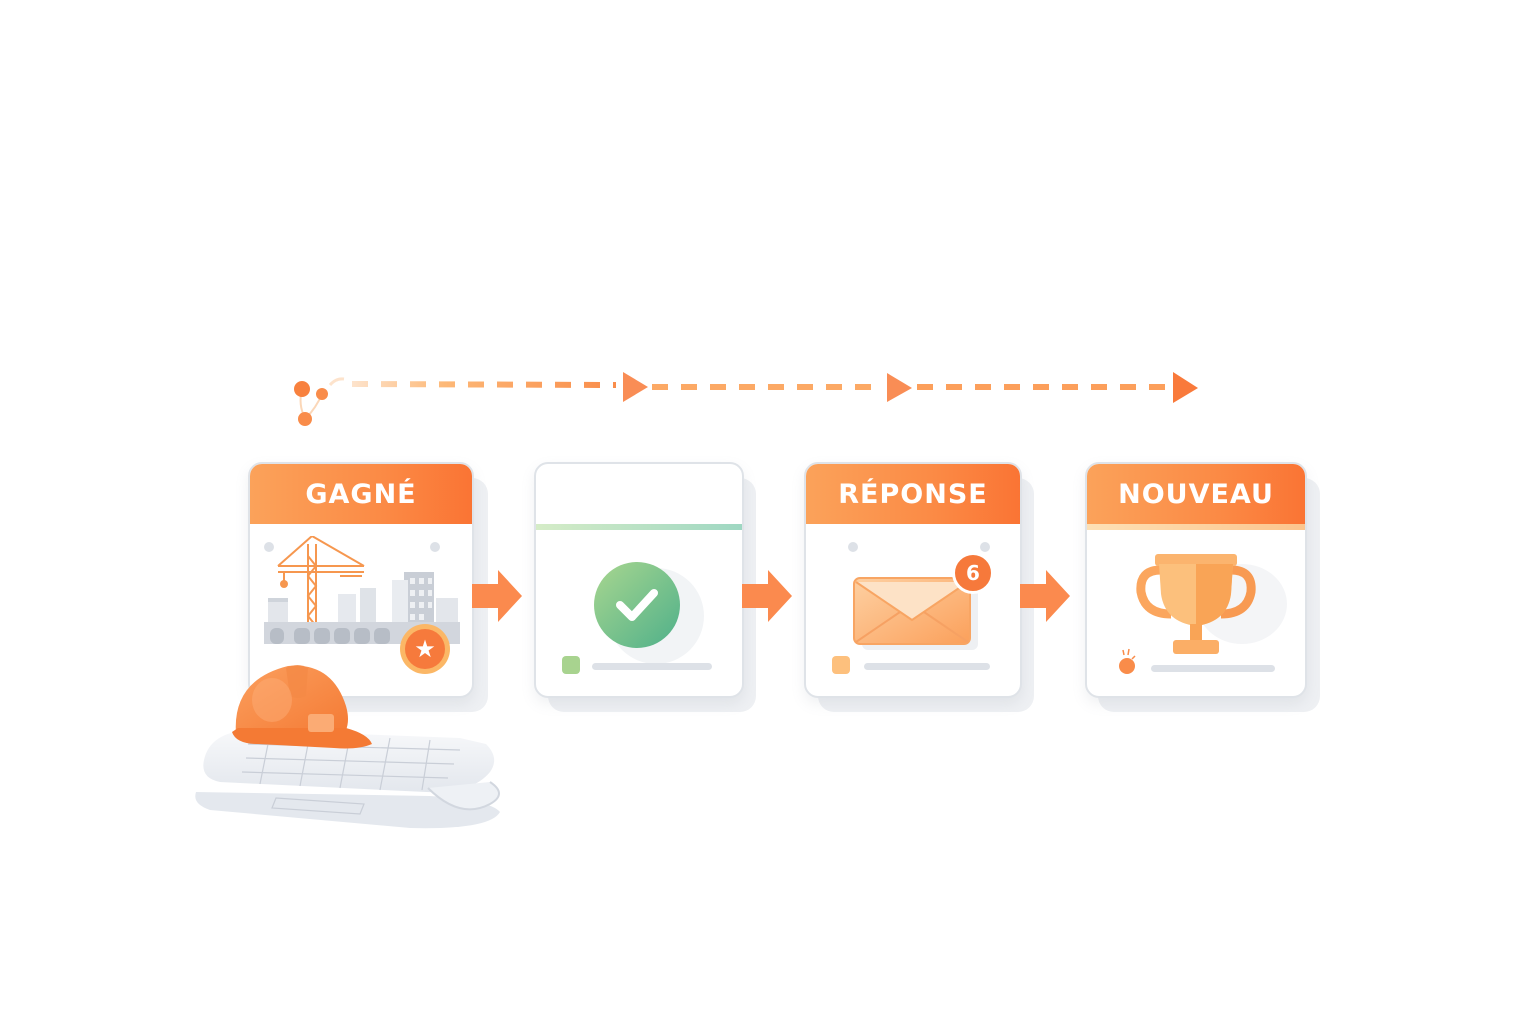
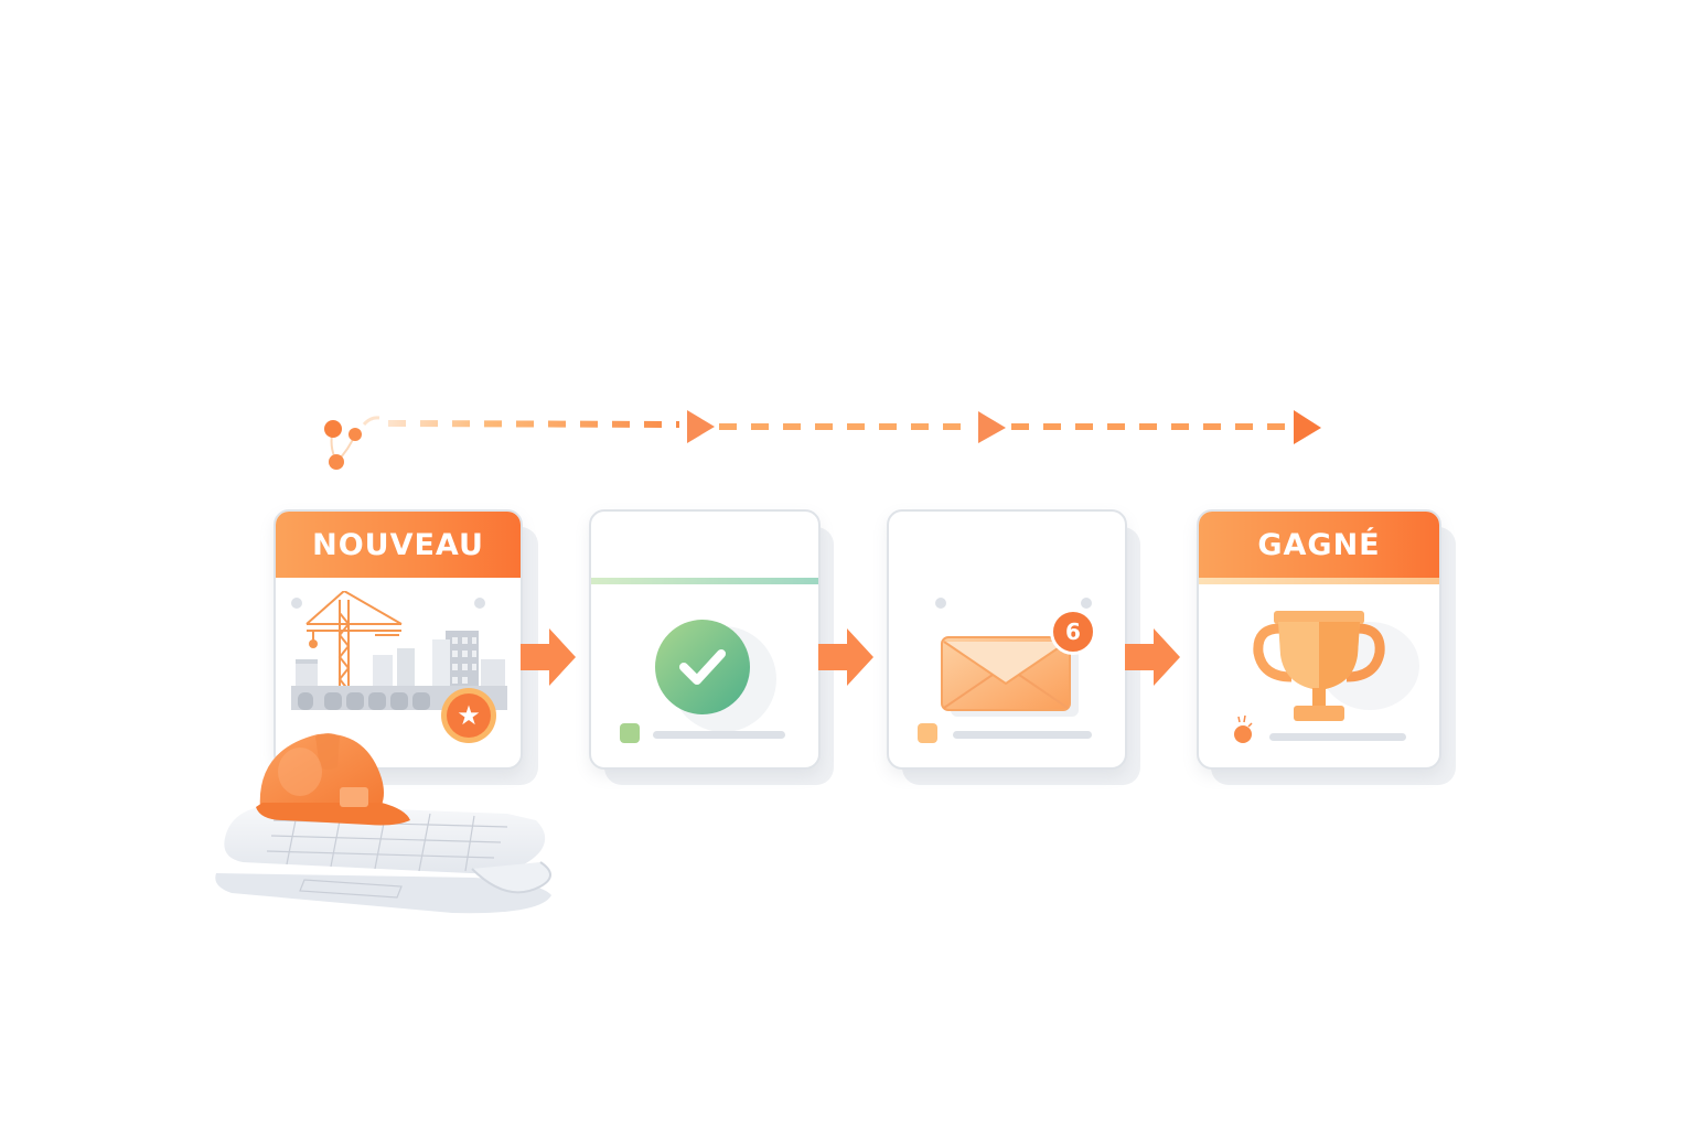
- GAGNÉ
+ NOUVEAU
  ★
- RÉPONSE
  6
- NOUVEAU
+ GAGNÉ
